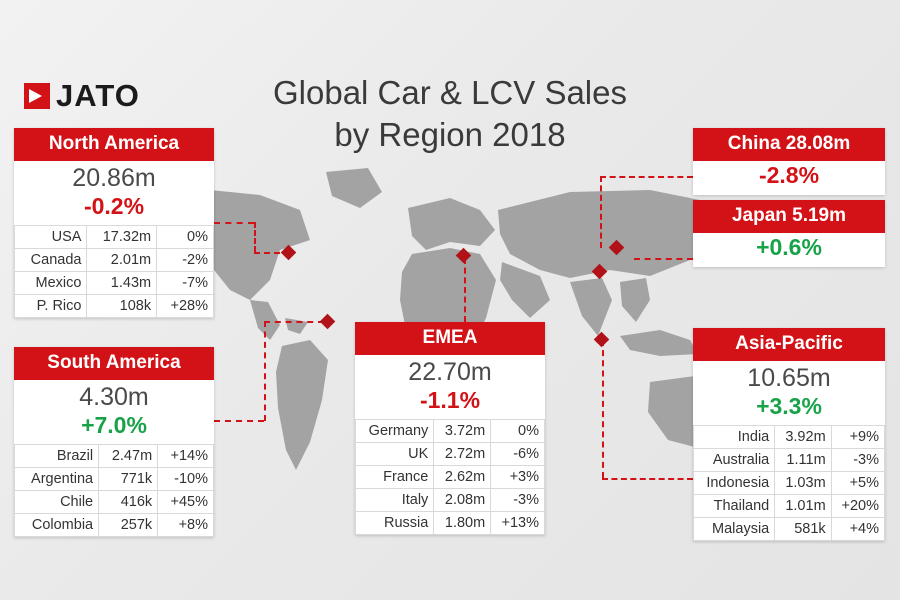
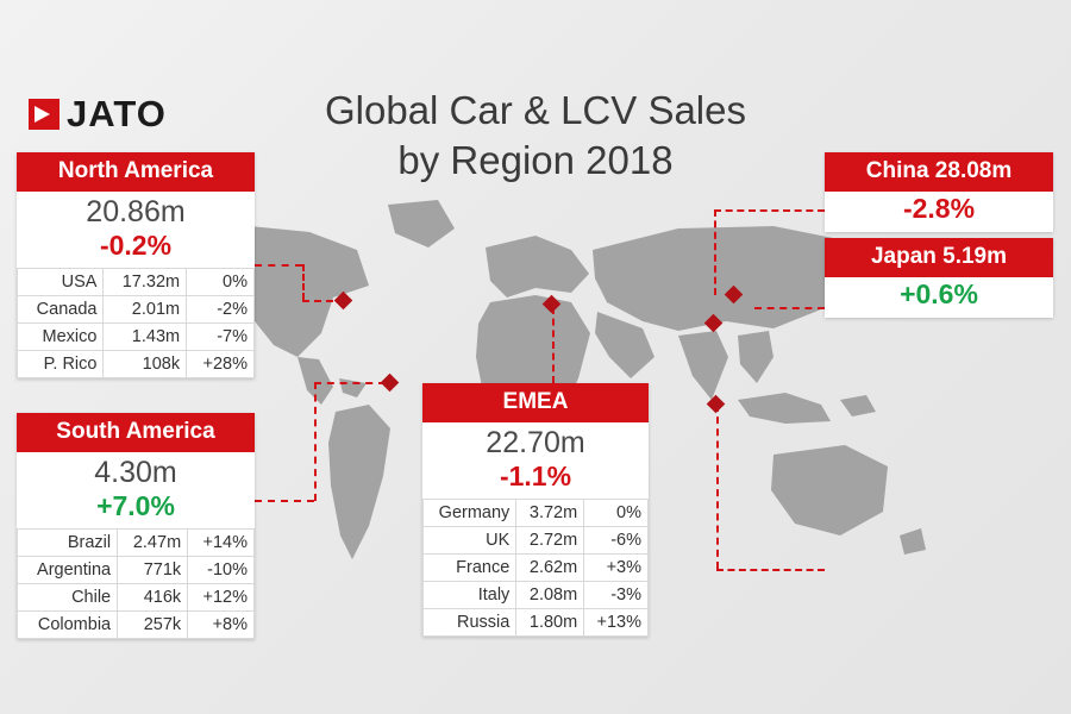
  JATO
  Global Car & LCV Sales
  by Region 2018
  North America
  20.86m
  -0.2%
  USA	17.32m	0%
  Canada	2.01m	-2%
  Mexico	1.43m	-7%
  P. Rico	108k	+28%
  South America
  4.30m
  +7.0%
  Brazil	2.47m	+14%
  Argentina	771k	-10%
- Chile	416k	+45%
+ Chile	416k	+12%
  Colombia	257k	+8%
  EMEA
  22.70m
  -1.1%
  Germany	3.72m	0%
  UK	2.72m	-6%
  France	2.62m	+3%
  Italy	2.08m	-3%
  Russia	1.80m	+13%
  China 28.08m
  -2.8%
  Japan 5.19m
  +0.6%
- Asia-Pacific
- 10.65m
- +3.3%
- India	3.92m	+9%
- Australia	1.11m	-3%
- Indonesia	1.03m	+5%
- Thailand	1.01m	+20%
- Malaysia	581k	+4%
